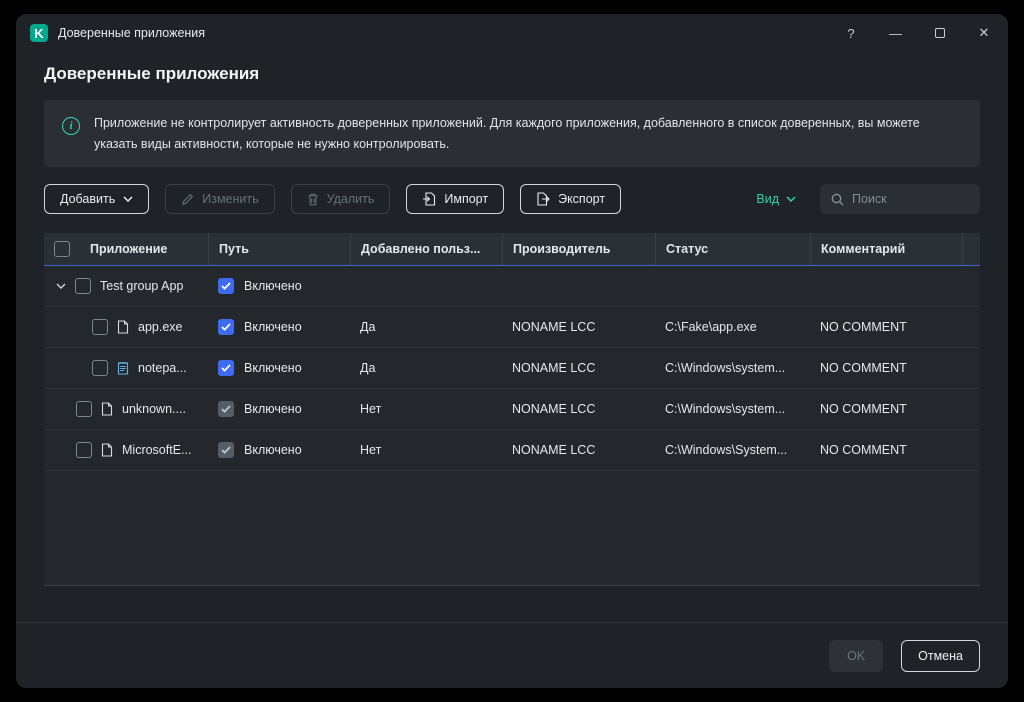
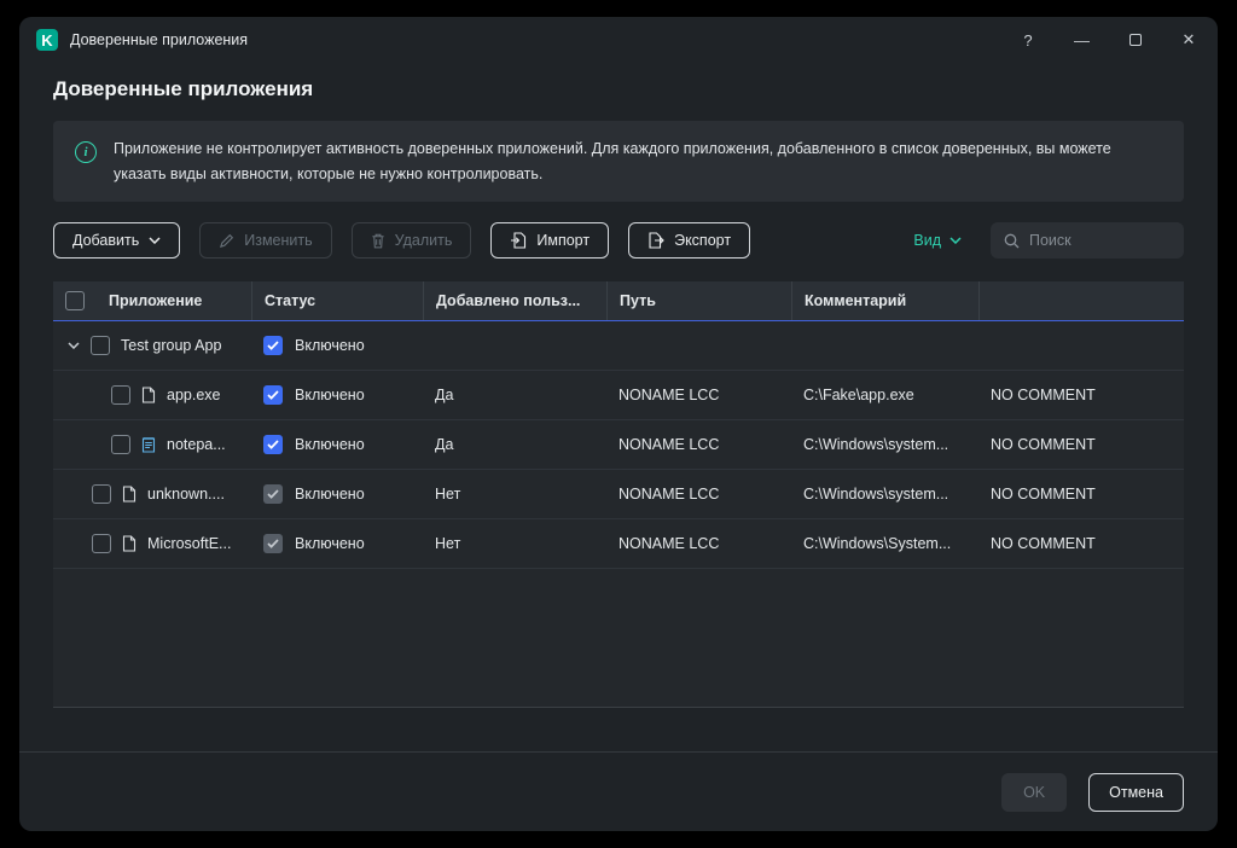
  K
  Доверенные приложения
  ?
  —
  ✕
  Доверенные приложения
  i
  Приложение не контролирует активность доверенных приложений. Для каждого приложения, добавленного в список доверенных, вы можете указать виды активности, которые не нужно контролировать.
  Добавить
  Изменить
  Удалить
  Импорт
  Экспорт
  Вид
  Поиск
  Приложение
- Путь
+ Статус
  Добавлено польз...
- Производитель
- Статус
+ Путь
  Комментарий
  Test group App
  Включено
  app.exe
  Включено
  Да
  NONAME LCC
  C:\Fake\app.exe
  NO COMMENT
  notepa...
  Включено
  Да
  NONAME LCC
  C:\Windows\system...
  NO COMMENT
  unknown....
  Включено
  Нет
  NONAME LCC
  C:\Windows\system...
  NO COMMENT
  MicrosoftE...
  Включено
  Нет
  NONAME LCC
  C:\Windows\System...
  NO COMMENT
  OK
  Отмена
